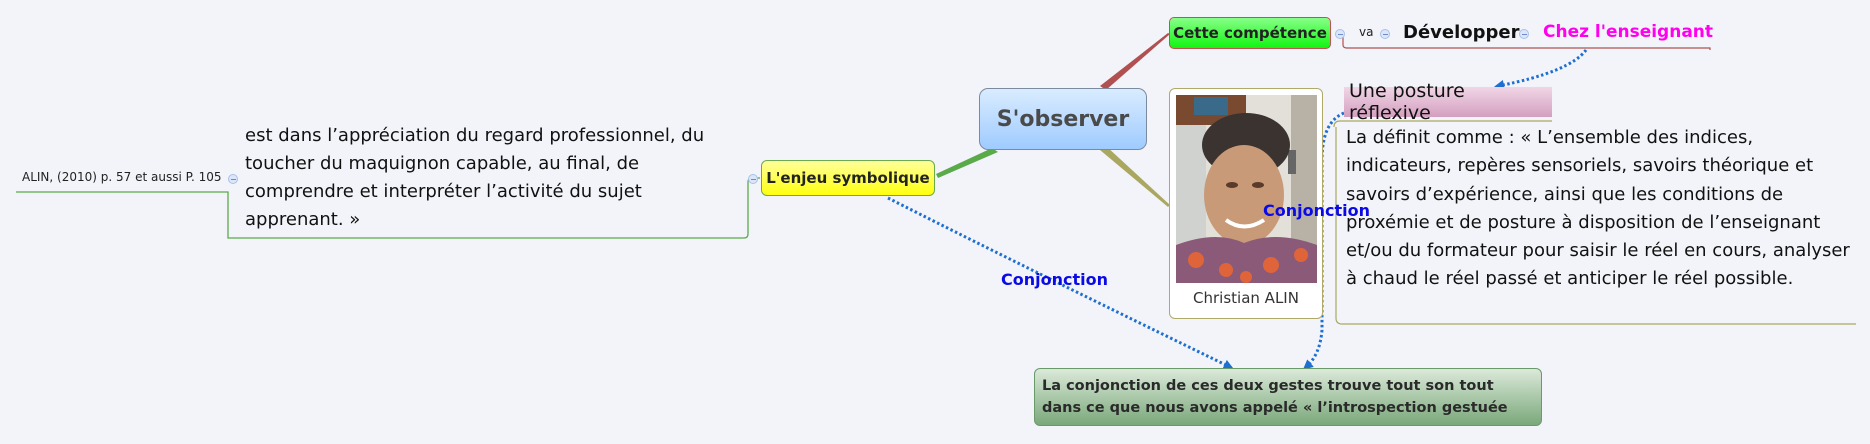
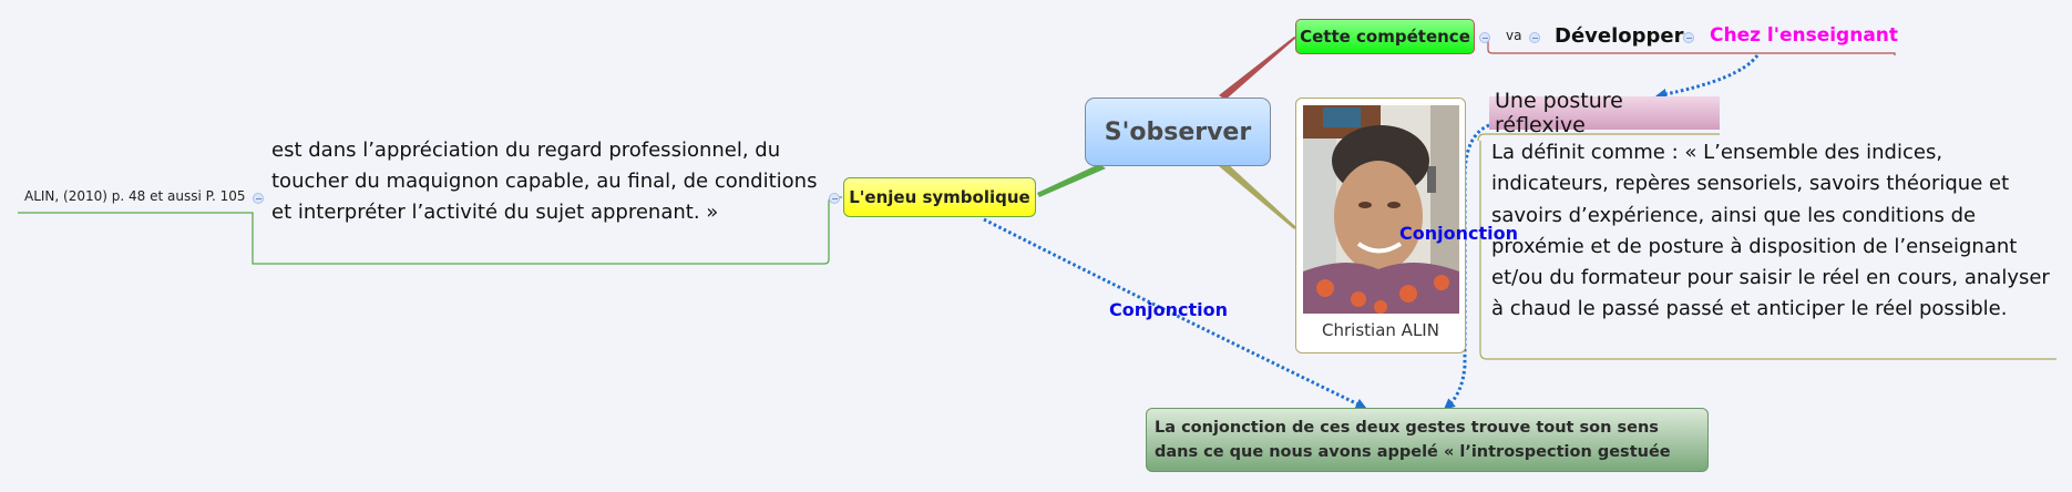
  S'observer
  L'enjeu symbolique
- est dans l’appréciation du regard professionnel, du toucher du maquignon capable, au final, de comprendre et interpréter l’activité du sujet apprenant. »
+ est dans l’appréciation du regard professionnel, du toucher du maquignon capable, au final, de conditions et interpréter l’activité du sujet apprenant. »
- ALIN, (2010) p. 57 et aussi P. 105
+ ALIN, (2010) p. 48 et aussi P. 105
  Cette compétence
  va
  Développer
  Chez l'enseignant
  Christian ALIN
  Une posture réflexive
- La définit comme : « L’ensemble des indices, indicateurs, repères sensoriels, savoirs théorique et savoirs d’expérience, ainsi que les conditions de proxémie et de posture à disposition de l’enseignant et/ou du formateur pour saisir le réel en cours, analyser à chaud le réel passé et anticiper le réel possible.
+ La définit comme : « L’ensemble des indices, indicateurs, repères sensoriels, savoirs théorique et savoirs d’expérience, ainsi que les conditions de proxémie et de posture à disposition de l’enseignant et/ou du formateur pour saisir le réel en cours, analyser à chaud le passé passé et anticiper le réel possible.
- La conjonction de ces deux gestes trouve tout son tout dans ce que nous avons appelé « l’introspection gestuée
+ La conjonction de ces deux gestes trouve tout son sens dans ce que nous avons appelé « l’introspection gestuée
  Conjonction
  Conjonction
